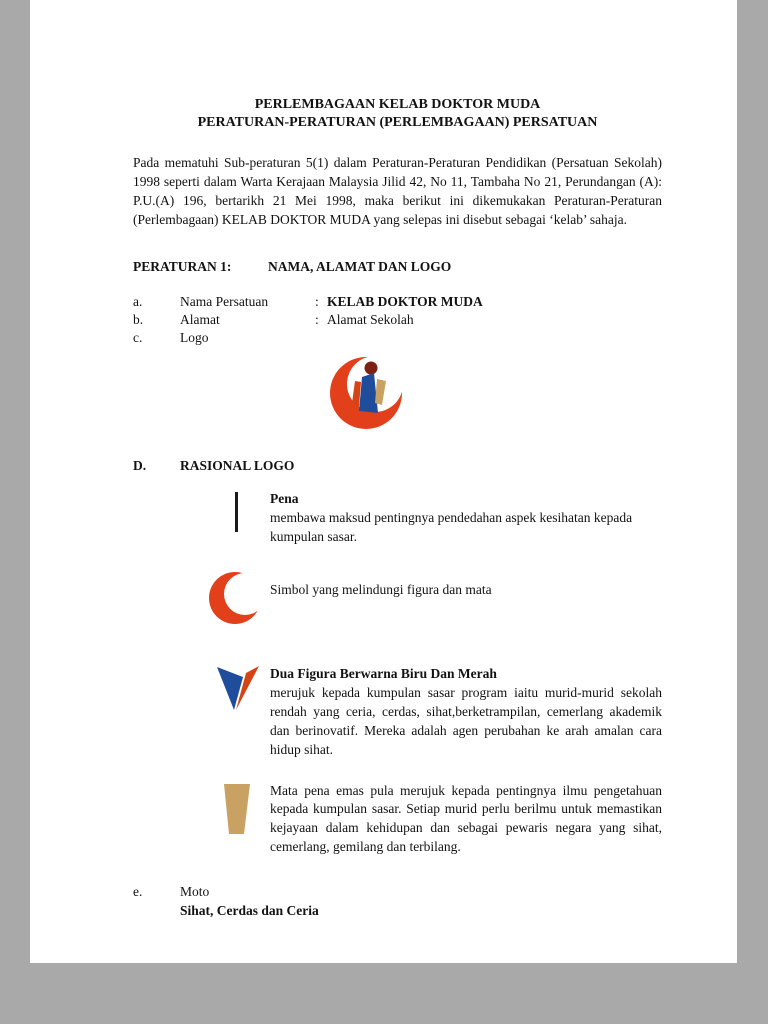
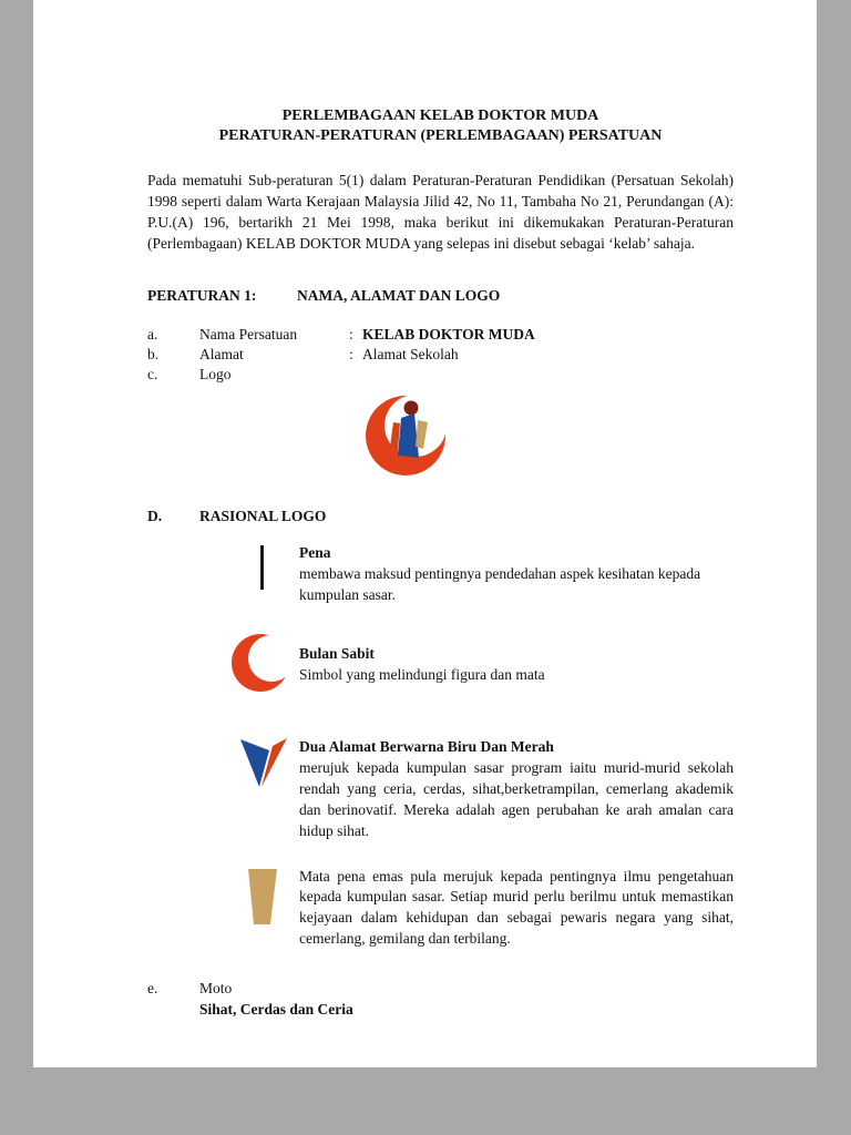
  PERLEMBAGAAN KELAB DOKTOR MUDA
  PERATURAN-PERATURAN (PERLEMBAGAAN) PERSATUAN
  Pada mematuhi Sub-peraturan 5(1) dalam Peraturan-Peraturan Pendidikan (Persatuan Sekolah) 1998 seperti dalam Warta Kerajaan Malaysia Jilid 42, No 11, Tambaha No 21, Perundangan (A): P.U.(A) 196, bertarikh 21 Mei 1998, maka berikut ini dikemukakan Peraturan-Peraturan (Perlembagaan) KELAB DOKTOR MUDA yang selepas ini disebut sebagai ‘kelab’ sahaja.
  PERATURAN 1:
  NAMA, ALAMAT DAN LOGO
  a.
  Nama Persatuan
  :
  KELAB DOKTOR MUDA
  b.
  Alamat
  :
  Alamat Sekolah
  c.
  Logo
  D.
  RASIONAL LOGO
  Pena
  membawa maksud pentingnya pendedahan aspek kesihatan kepada kumpulan sasar.
+ Bulan Sabit
  Simbol yang melindungi figura dan mata
- Dua Figura Berwarna Biru Dan Merah
+ Dua Alamat Berwarna Biru Dan Merah
  merujuk kepada kumpulan sasar program iaitu murid-murid sekolah rendah yang ceria, cerdas, sihat,berketrampilan, cemerlang akademik dan berinovatif. Mereka adalah agen perubahan ke arah amalan cara hidup sihat.
  Mata pena emas pula merujuk kepada pentingnya ilmu pengetahuan kepada kumpulan sasar. Setiap murid perlu berilmu untuk memastikan kejayaan dalam kehidupan dan sebagai pewaris negara yang sihat, cemerlang, gemilang dan terbilang.
  e.
  Moto
  Sihat, Cerdas dan Ceria
